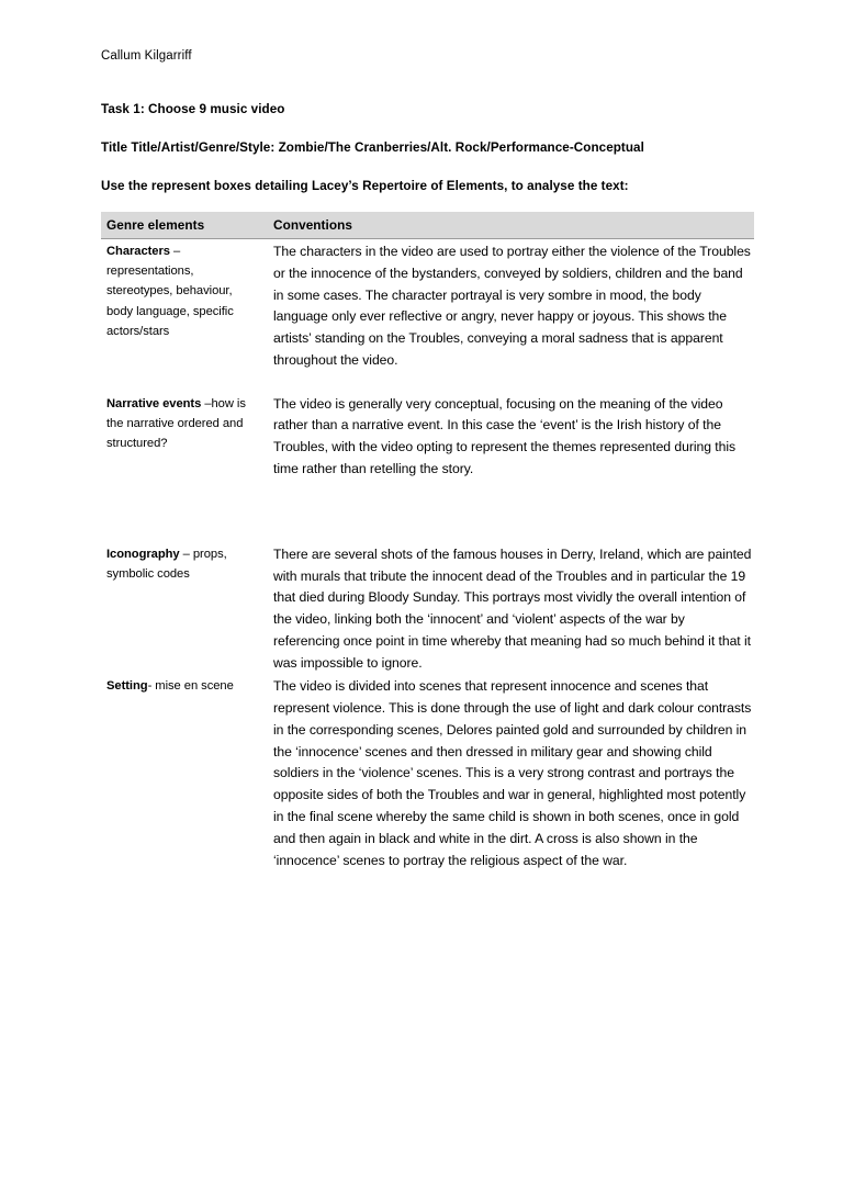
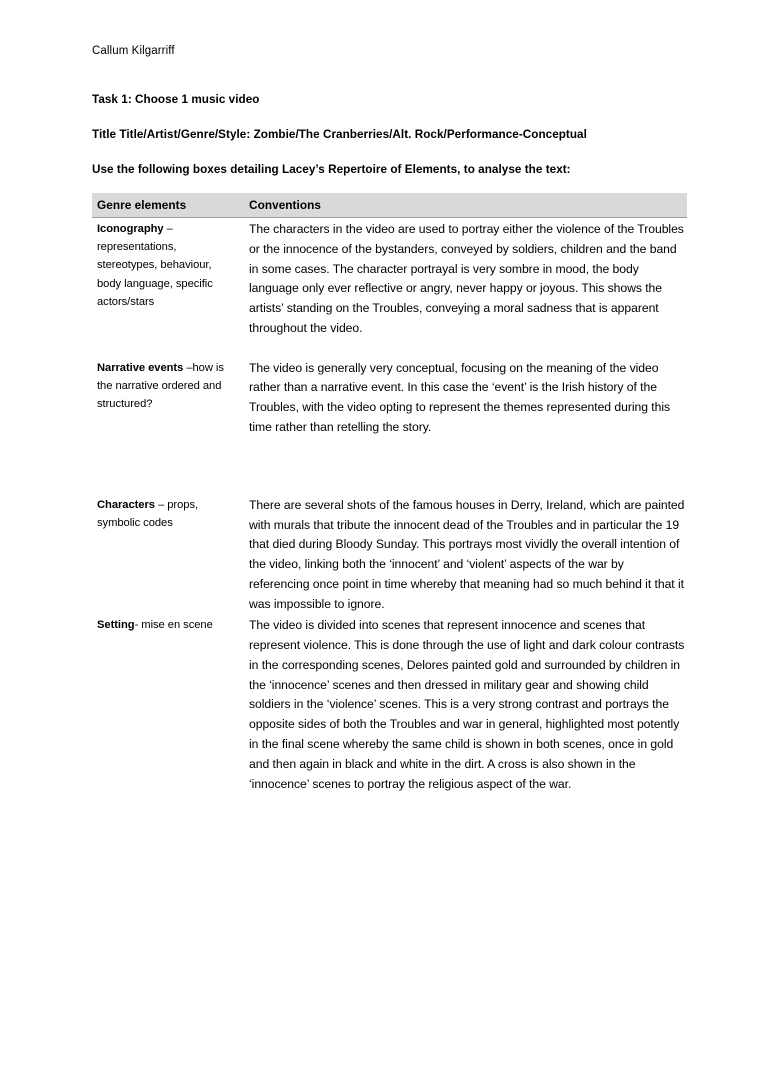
  Callum Kilgarriff
- Task 1: Choose 9 music video
+ Task 1: Choose 1 music video
  Title Title/Artist/Genre/Style: Zombie/The Cranberries/Alt. Rock/Performance-Conceptual
- Use the represent boxes detailing Lacey’s Repertoire of Elements, to analyse the text:
+ Use the following boxes detailing Lacey’s Repertoire of Elements, to analyse the text:
  Genre elements	Conventions
- Characters – representations, stereotypes, behaviour, body language, specific actors/stars	The characters in the video are used to portray either the violence of the Troubles or the innocence of the bystanders, conveyed by soldiers, children and the band in some cases. The character portrayal is very sombre in mood, the body language only ever reflective or angry, never happy or joyous. This shows the artists’ standing on the Troubles, conveying a moral sadness that is apparent throughout the video.
+ Iconography – representations, stereotypes, behaviour, body language, specific actors/stars	The characters in the video are used to portray either the violence of the Troubles or the innocence of the bystanders, conveyed by soldiers, children and the band in some cases. The character portrayal is very sombre in mood, the body language only ever reflective or angry, never happy or joyous. This shows the artists’ standing on the Troubles, conveying a moral sadness that is apparent throughout the video.
  Narrative events –how is the narrative ordered and structured?	The video is generally very conceptual, focusing on the meaning of the video rather than a narrative event. In this case the ‘event’ is the Irish history of the Troubles, with the video opting to represent the themes represented during this time rather than retelling the story.
- Iconography – props, symbolic codes	There are several shots of the famous houses in Derry, Ireland, which are painted with murals that tribute the innocent dead of the Troubles and in particular the 19 that died during Bloody Sunday. This portrays most vividly the overall intention of the video, linking both the ‘innocent’ and ‘violent’ aspects of the war by referencing once point in time whereby that meaning had so much behind it that it was impossible to ignore.
+ Characters – props, symbolic codes	There are several shots of the famous houses in Derry, Ireland, which are painted with murals that tribute the innocent dead of the Troubles and in particular the 19 that died during Bloody Sunday. This portrays most vividly the overall intention of the video, linking both the ‘innocent’ and ‘violent’ aspects of the war by referencing once point in time whereby that meaning had so much behind it that it was impossible to ignore.
  Setting- mise en scene	The video is divided into scenes that represent innocence and scenes that represent violence. This is done through the use of light and dark colour contrasts in the corresponding scenes, Delores painted gold and surrounded by children in the ‘innocence’ scenes and then dressed in military gear and showing child soldiers in the ‘violence’ scenes. This is a very strong contrast and portrays the opposite sides of both the Troubles and war in general, highlighted most potently in the final scene whereby the same child is shown in both scenes, once in gold and then again in black and white in the dirt. A cross is also shown in the ‘innocence’ scenes to portray the religious aspect of the war.
